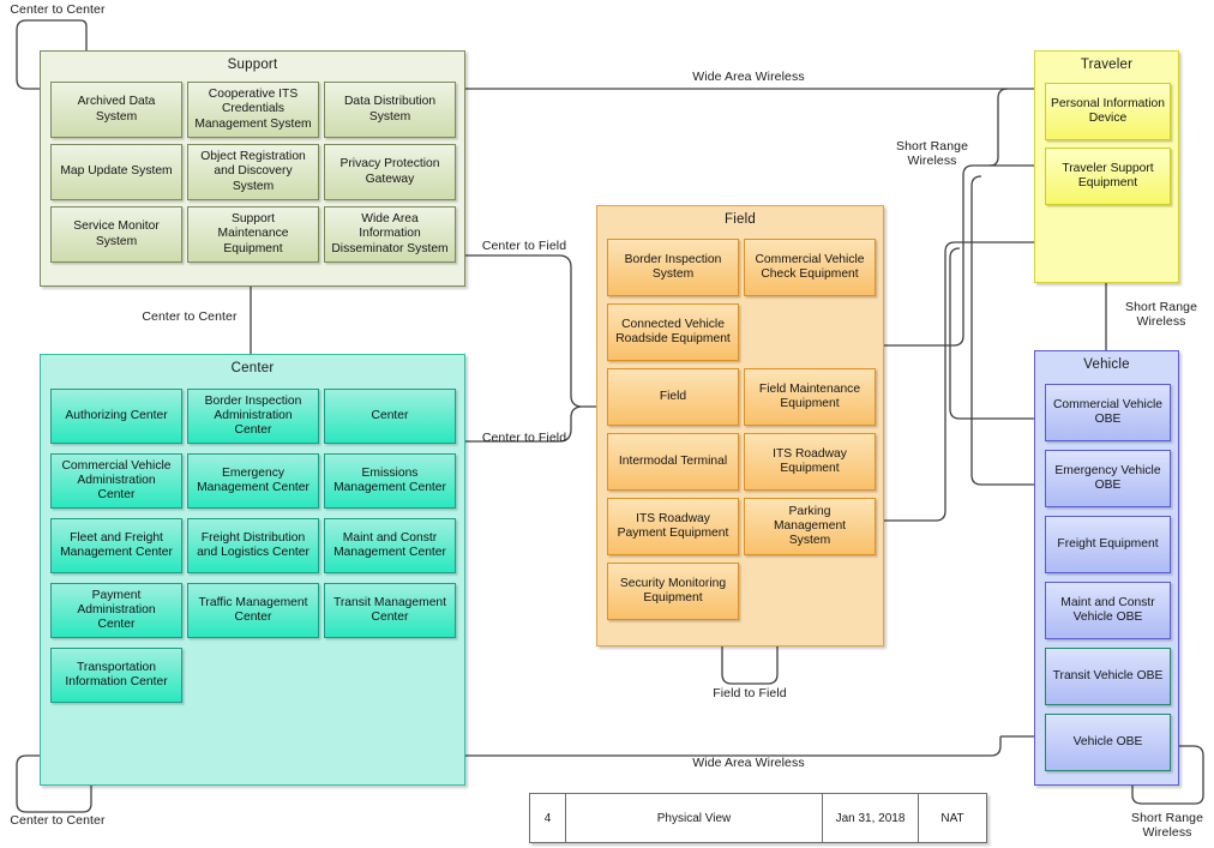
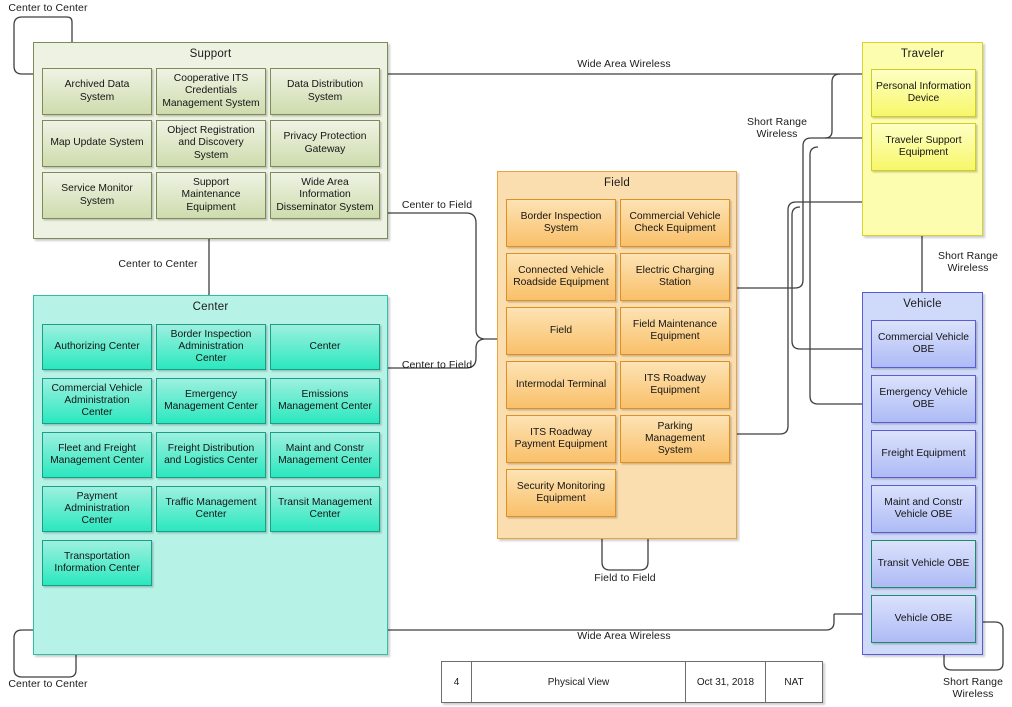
  Center to Center
  Center to Center
  Center to Center
  Center to Field
  Center to Field
  Field to Field
  Wide Area Wireless
  Wide Area Wireless
  Short Range
  Wireless
  Short Range
  Wireless
  Short Range
  Wireless
  Support
  Archived Data
  System
  Cooperative ITS
  Credentials
  Management System
  Data Distribution
  System
  Map Update System
  Object Registration
  and Discovery
  System
  Privacy Protection
  Gateway
  Service Monitor
  System
  Support
  Maintenance
  Equipment
  Wide Area
  Information
  Disseminator System
  Center
  Authorizing Center
  Border Inspection
  Administration
  Center
  Center
  Commercial Vehicle
  Administration
  Center
  Emergency
  Management Center
  Emissions
  Management Center
  Fleet and Freight
  Management Center
  Freight Distribution
  and Logistics Center
  Maint and Constr
  Management Center
  Payment
  Administration
  Center
  Traffic Management
  Center
  Transit Management
  Center
  Transportation
  Information Center
  Field
  Border Inspection
  System
  Commercial Vehicle
  Check Equipment
  Connected Vehicle
  Roadside Equipment
+ Electric Charging
+ Station
  Field
  Field Maintenance
  Equipment
  Intermodal Terminal
  ITS Roadway
  Equipment
  ITS Roadway
  Payment Equipment
  Parking
  Management
  System
  Security Monitoring
  Equipment
  Traveler
  Personal Information
  Device
  Traveler Support
  Equipment
  Vehicle
  Commercial Vehicle
  OBE
  Emergency Vehicle
  OBE
  Freight Equipment
  Maint and Constr
  Vehicle OBE
  Transit Vehicle OBE
  Vehicle OBE
  4
  Physical View
- Jan 31, 2018
+ Oct 31, 2018
  NAT
